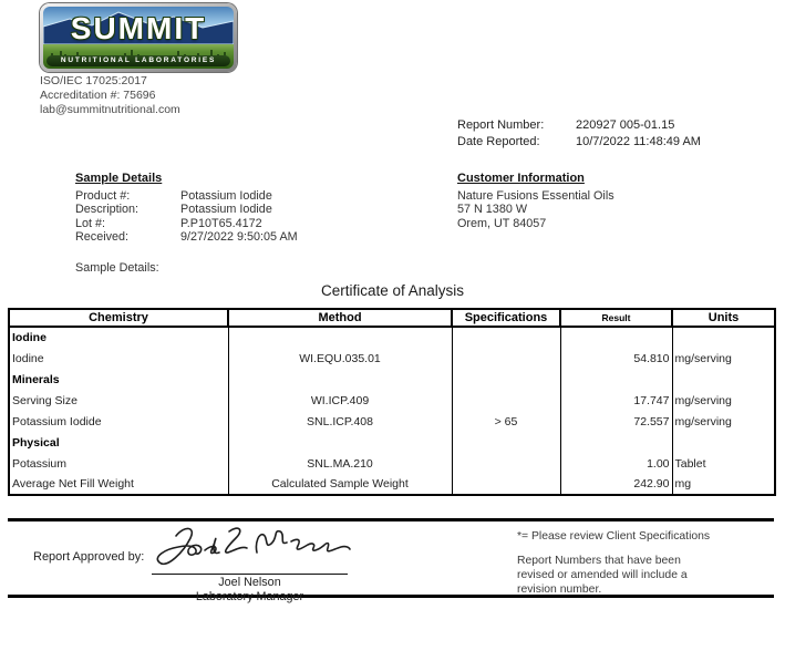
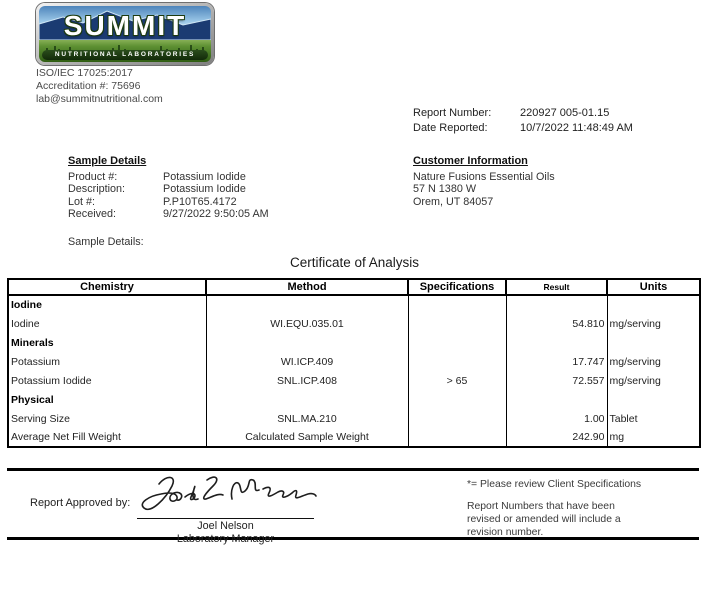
  SUMMIT
  ISO/IEC 17025:2017
  Accreditation #: 75696
  lab@summitnutritional.com
  Report Number:
  220927 005-01.15
  Date Reported:
  10/7/2022 11:48:49 AM
  Sample Details
  Product #:
  Potassium Iodide
  Description:
  Potassium Iodide
  Lot #:
  P.P10T65.4172
  Received:
  9/27/2022 9:50:05 AM
  Sample Details:
  Customer Information
  Nature Fusions Essential Oils
  57 N 1380 W
  Orem, UT 84057
  Certificate of Analysis
  Chemistry	Method	Specifications	Result	Units
  Iodine
  Iodine	WI.EQU.035.01		54.810	mg/serving
  Minerals
- Serving Size	WI.ICP.409		17.747	mg/serving
+ Potassium	WI.ICP.409		17.747	mg/serving
  Potassium Iodide	SNL.ICP.408	> 65	72.557	mg/serving
  Physical
- Potassium	SNL.MA.210		1.00	Tablet
+ Serving Size	SNL.MA.210		1.00	Tablet
  Average Net Fill Weight	Calculated Sample Weight		242.90	mg
  Report Approved by:
  Joel Nelson
  Laboratory Manager
  *= Please review Client Specifications
  Report Numbers that have been revised or amended will include a revision number.
